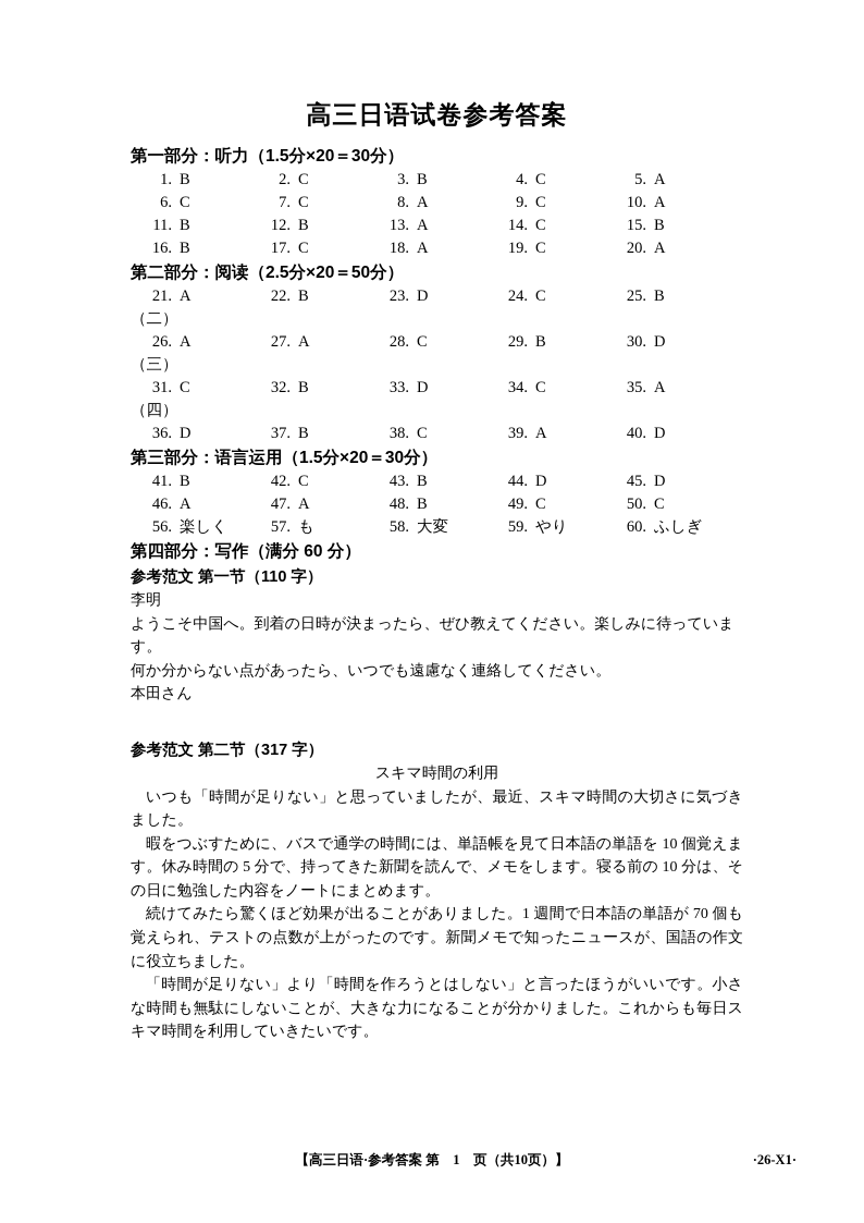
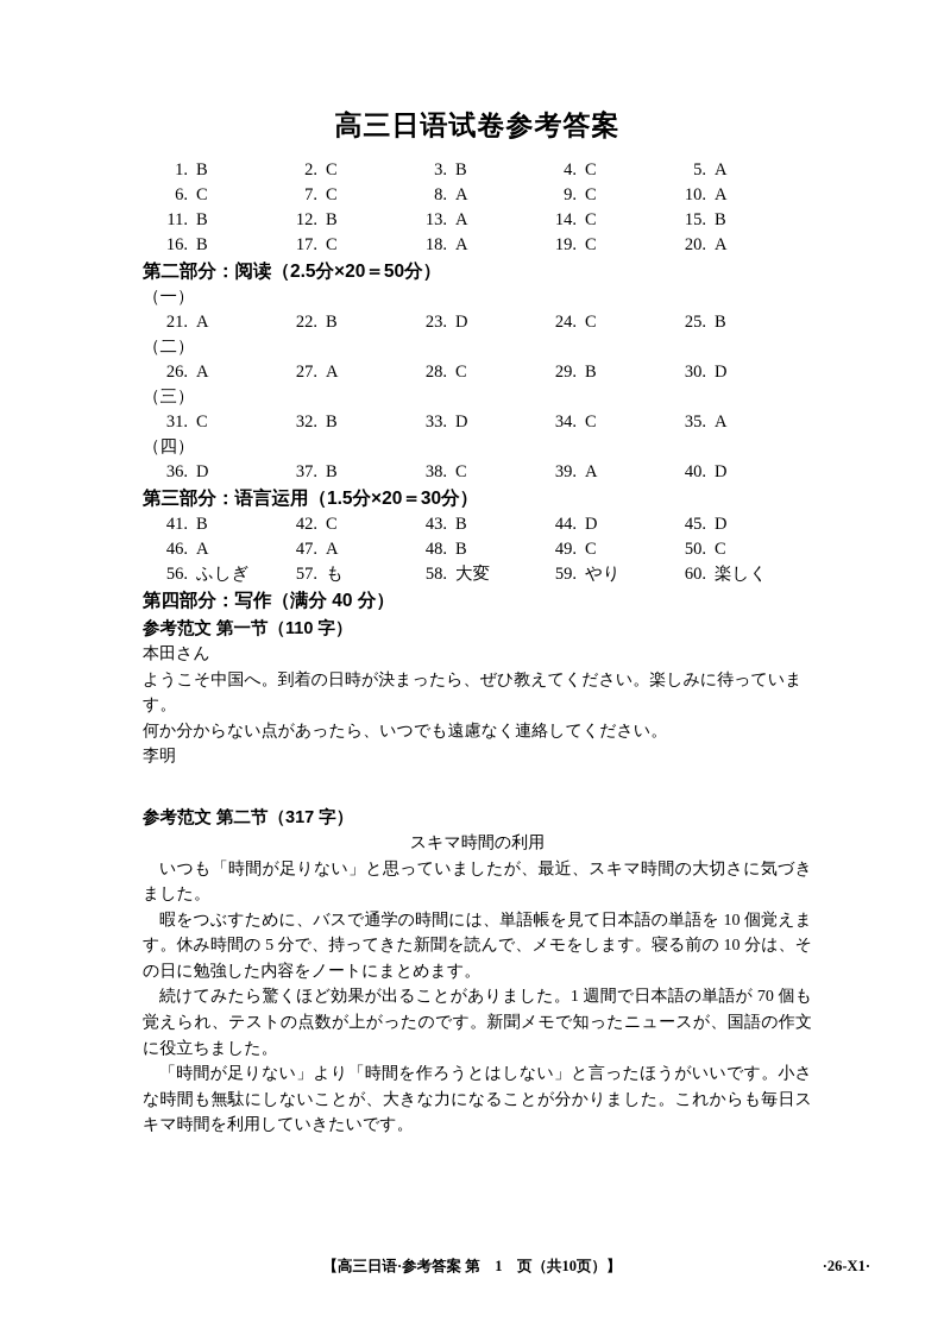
  高三日语试卷参考答案
- 第一部分：听力（1.5分×20＝30分）
  1. B
  2. C
  3. B
  4. C
  5. A
  6. C
  7. C
  8. A
  9. C
  10. A
  11. B
  12. B
  13. A
  14. C
  15. B
  16. B
  17. C
  18. A
  19. C
  20. A
  第二部分：阅读（2.5分×20＝50分）
+ （一）
  21. A
  22. B
  23. D
  24. C
  25. B
  （二）
  26. A
  27. A
  28. C
  29. B
  30. D
  （三）
  31. C
  32. B
  33. D
  34. C
  35. A
  （四）
  36. D
  37. B
  38. C
  39. A
  40. D
  第三部分：语言运用（1.5分×20＝30分）
  41. B
  42. C
  43. B
  44. D
  45. D
  46. A
  47. A
  48. B
  49. C
  50. C
- 56. 楽しく
+ 56. ふしぎ
  57. も
  58. 大変
  59. やり
- 60. ふしぎ
+ 60. 楽しく
- 第四部分：写作（满分 60 分）
+ 第四部分：写作（满分 40 分）
  参考范文 第一节（110 字）
- 李明
+ 本田さん
  ようこそ中国へ。到着の日時が決まったら、ぜひ教えてください。楽しみに待っています。
  何か分からない点があったら、いつでも遠慮なく連絡してください。
- 本田さん
+ 李明
  参考范文 第二节（317 字）
  スキマ時間の利用
  いつも「時間が足りない」と思っていましたが、最近、スキマ時間の大切さに気づきました。
  暇をつぶすために、バスで通学の時間には、単語帳を見て日本語の単語を 10 個覚えます。休み時間の 5 分で、持ってきた新聞を読んで、メモをします。寝る前の 10 分は、その日に勉強した内容をノートにまとめます。
  続けてみたら驚くほど効果が出ることがありました。1 週間で日本語の単語が 70 個も覚えられ、テストの点数が上がったのです。新聞メモで知ったニュースが、国語の作文に役立ちました。
  「時間が足りない」より「時間を作ろうとはしない」と言ったほうがいいです。小さな時間も無駄にしないことが、大きな力になることが分かりました。これからも毎日スキマ時間を利用していきたいです。
  【高三日语·参考答案 第 1 页（共10页）】
  ·26-X1·
